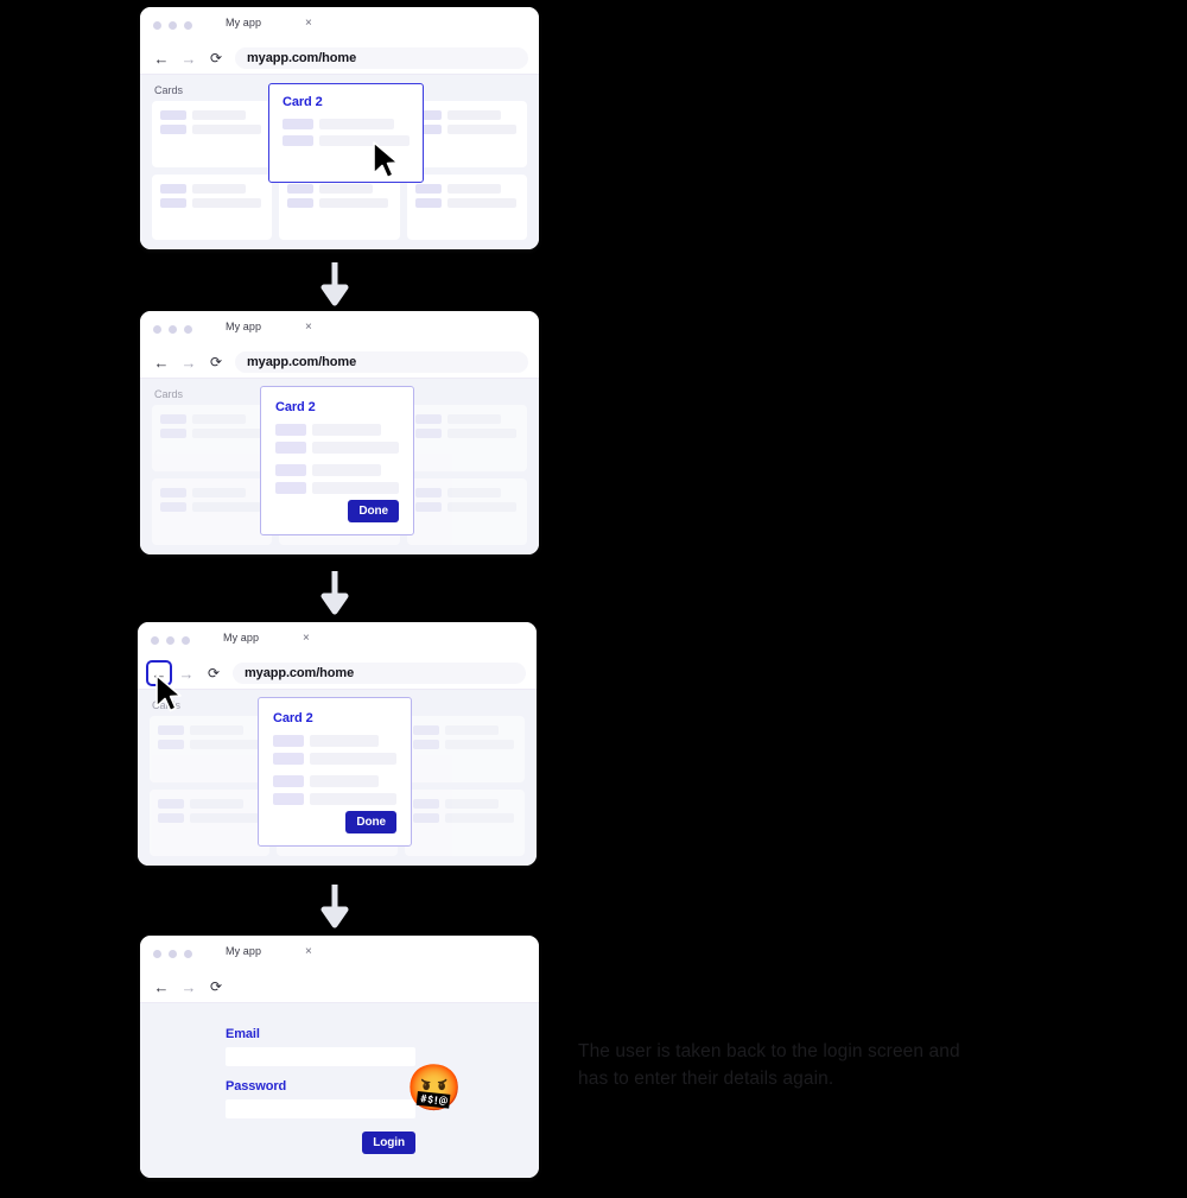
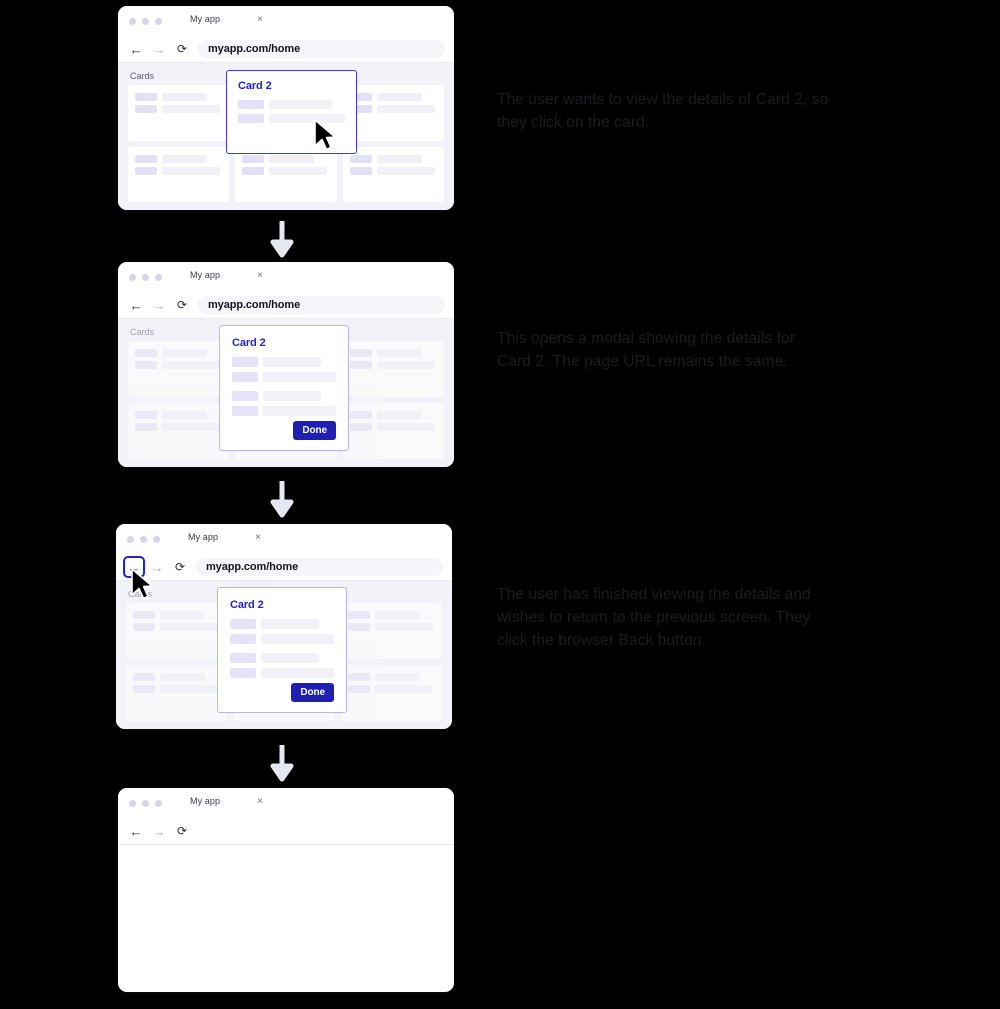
  My app
  ×
  ←
  →
  ⟳
  myapp.com/home
  Cards
  Card 2
+ The user wants to view the details of Card 2, so they click on the card.
  My app
  ×
  ←
  →
  ⟳
  myapp.com/home
  Cards
  Card 2
  Done
+ This opens a modal showing the details for Card 2. The page URL remains the same.
  My app
  ×
  ←
  →
  ⟳
  myapp.com/home
  Card 2
  Done
+ The user has finished viewing the details and wishes to return to the previous screen. They click the browser Back button.
  My app
  ×
  ←
  →
  ⟳
- Email
- Password
- Login
- 🤬
- The user is taken back to the login screen and has to enter their details again.
